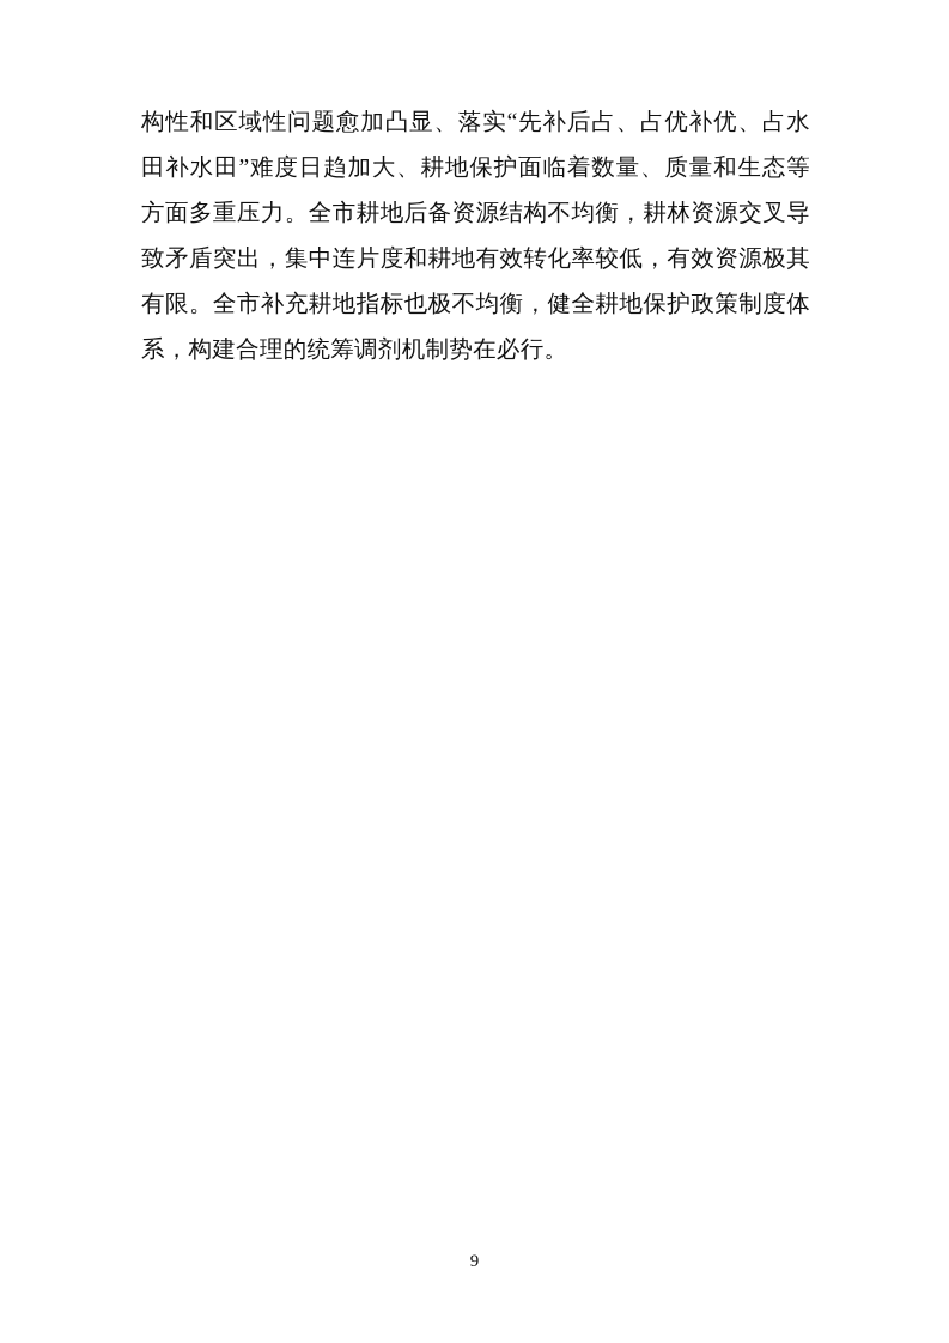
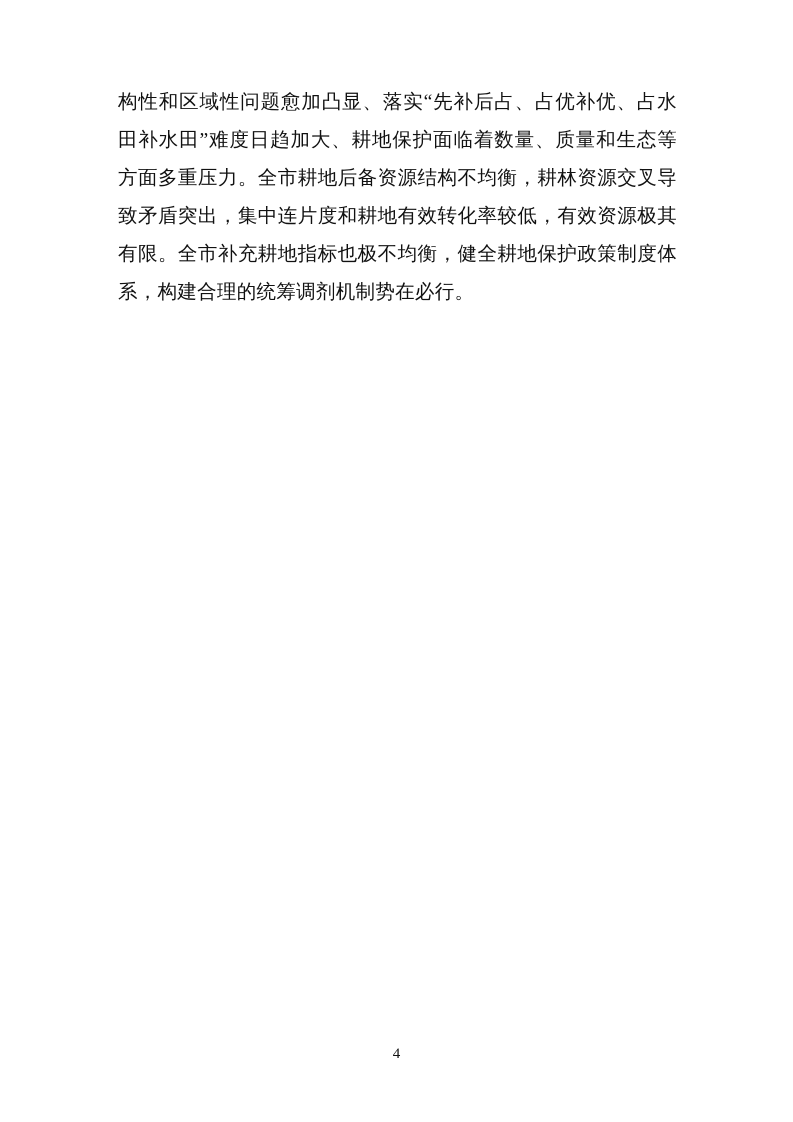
  构性和区域性问题愈加凸显、落实“先补后占、占优补优、占水田补水田”难度日趋加大、耕地保护面临着数量、质量和生态等方面多重压力。全市耕地后备资源结构不均衡，耕林资源交叉导致矛盾突出，集中连片度和耕地有效转化率较低，有效资源极其有限。全市补充耕地指标也极不均衡，健全耕地保护政策制度体系，构建合理的统筹调剂机制势在必行。
- 9
+ 4
